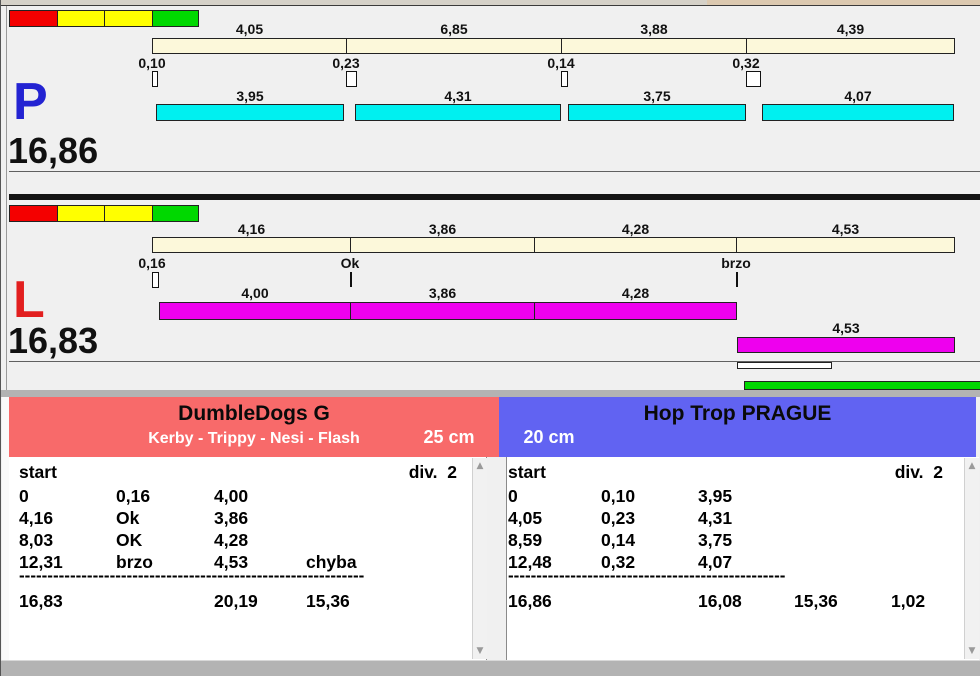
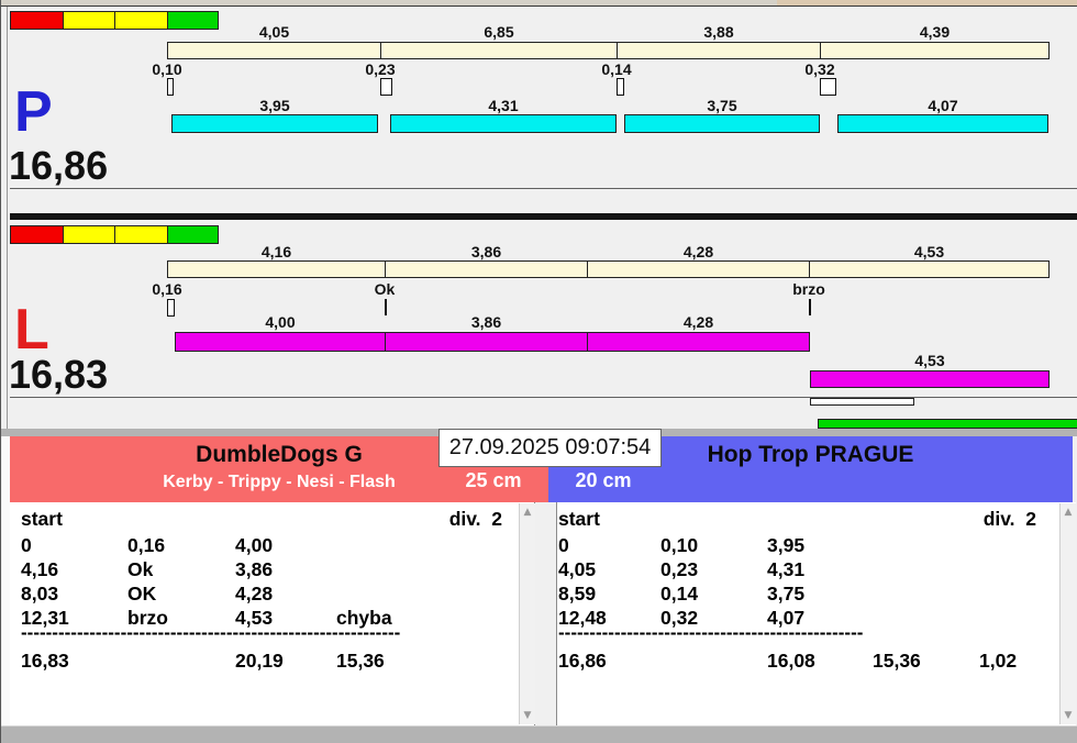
  DumbleDogs G
  Kerby - Trippy - Nesi - Flash
  Hop Trop PRAGUE
+ 27.09.2025 09:07:54
  25 cm
  20 cm
  div. 2
  div. 2
  ▲
  ▼
  ▲
  ▼
  4,05
  6,85
  3,88
  4,39
  0,10
  0,23
  0,14
  0,32
  3,95
  4,31
  3,75
  4,07
  P
  16,86
  4,16
  3,86
  4,28
  4,53
  0,16
  Ok
  brzo
  4,00
  3,86
  4,28
  4,53
  L
  16,83
  start
  0
  0,16
  4,00
  4,16
  Ok
  3,86
  8,03
  OK
  4,28
  12,31
  brzo
  4,53
  chyba
  -------------------------------------------------------------
  16,83
  20,19
  15,36
  start
  0
  0,10
  3,95
  4,05
  0,23
  4,31
  8,59
  0,14
  3,75
  12,48
  0,32
  4,07
  -------------------------------------------------
  16,86
  16,08
  15,36
  1,02
